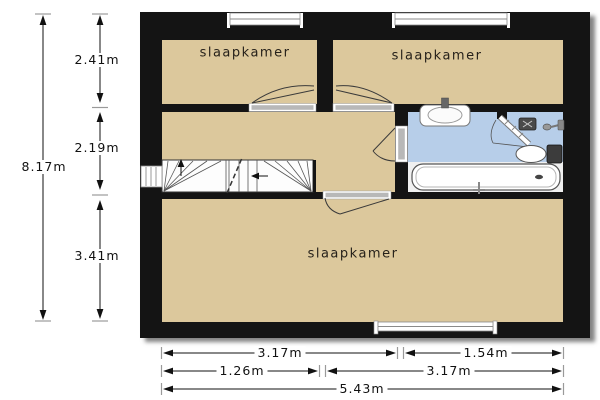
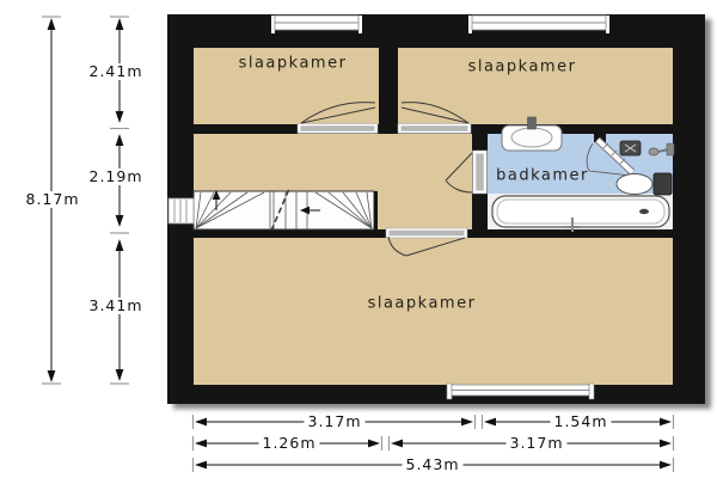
  slaapkamer
  slaapkamer
+ badkamer
  slaapkamer
  2.41m
  2.19m
  3.41m
  8.17m
  3.17m
  1.54m
  1.26m
  3.17m
  5.43m
